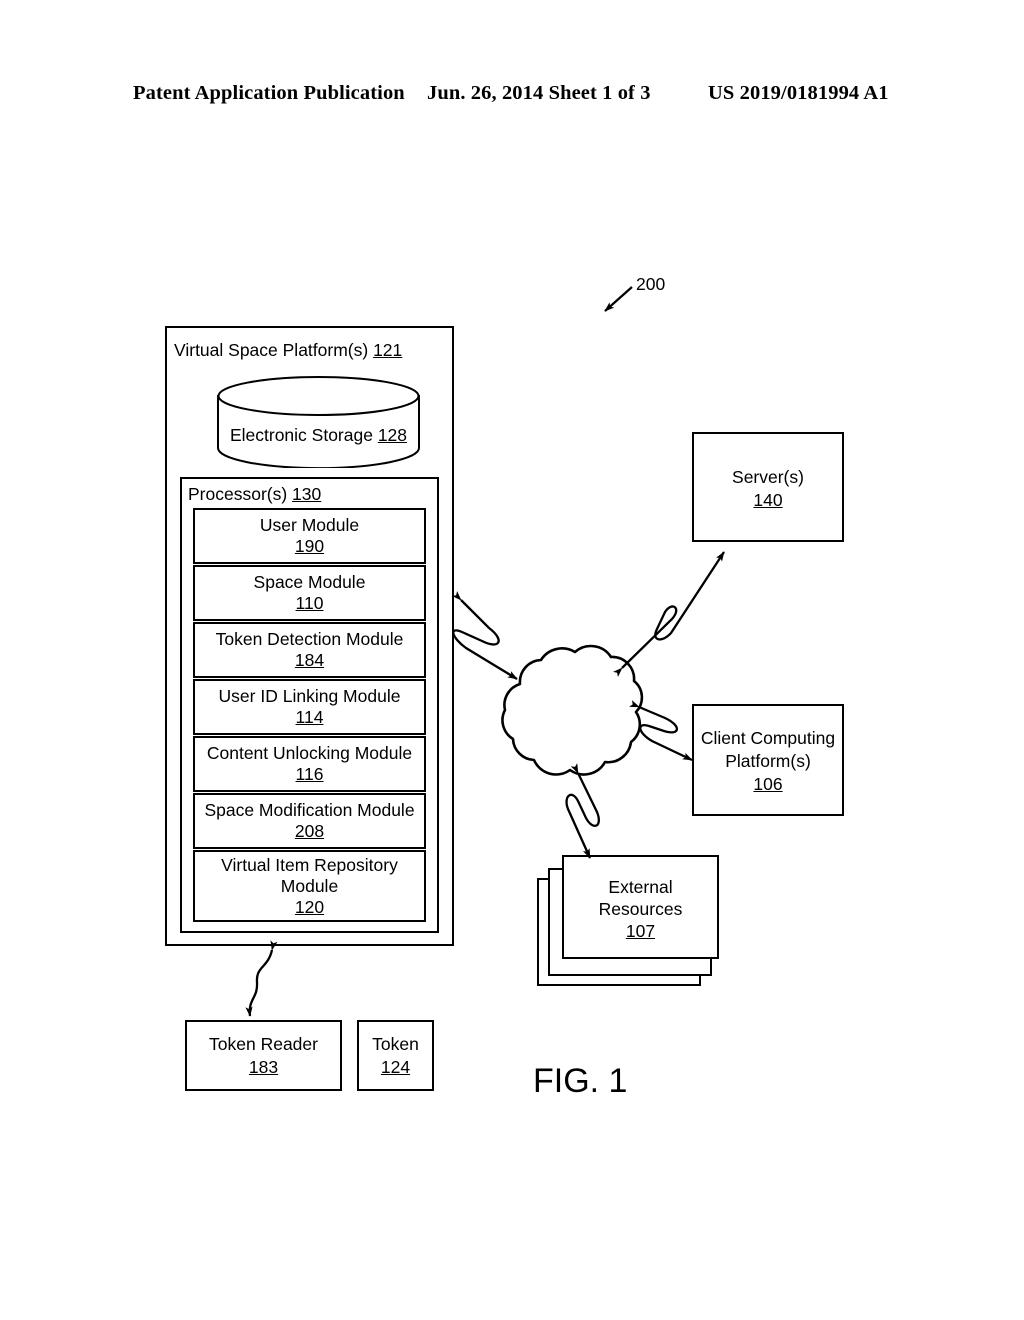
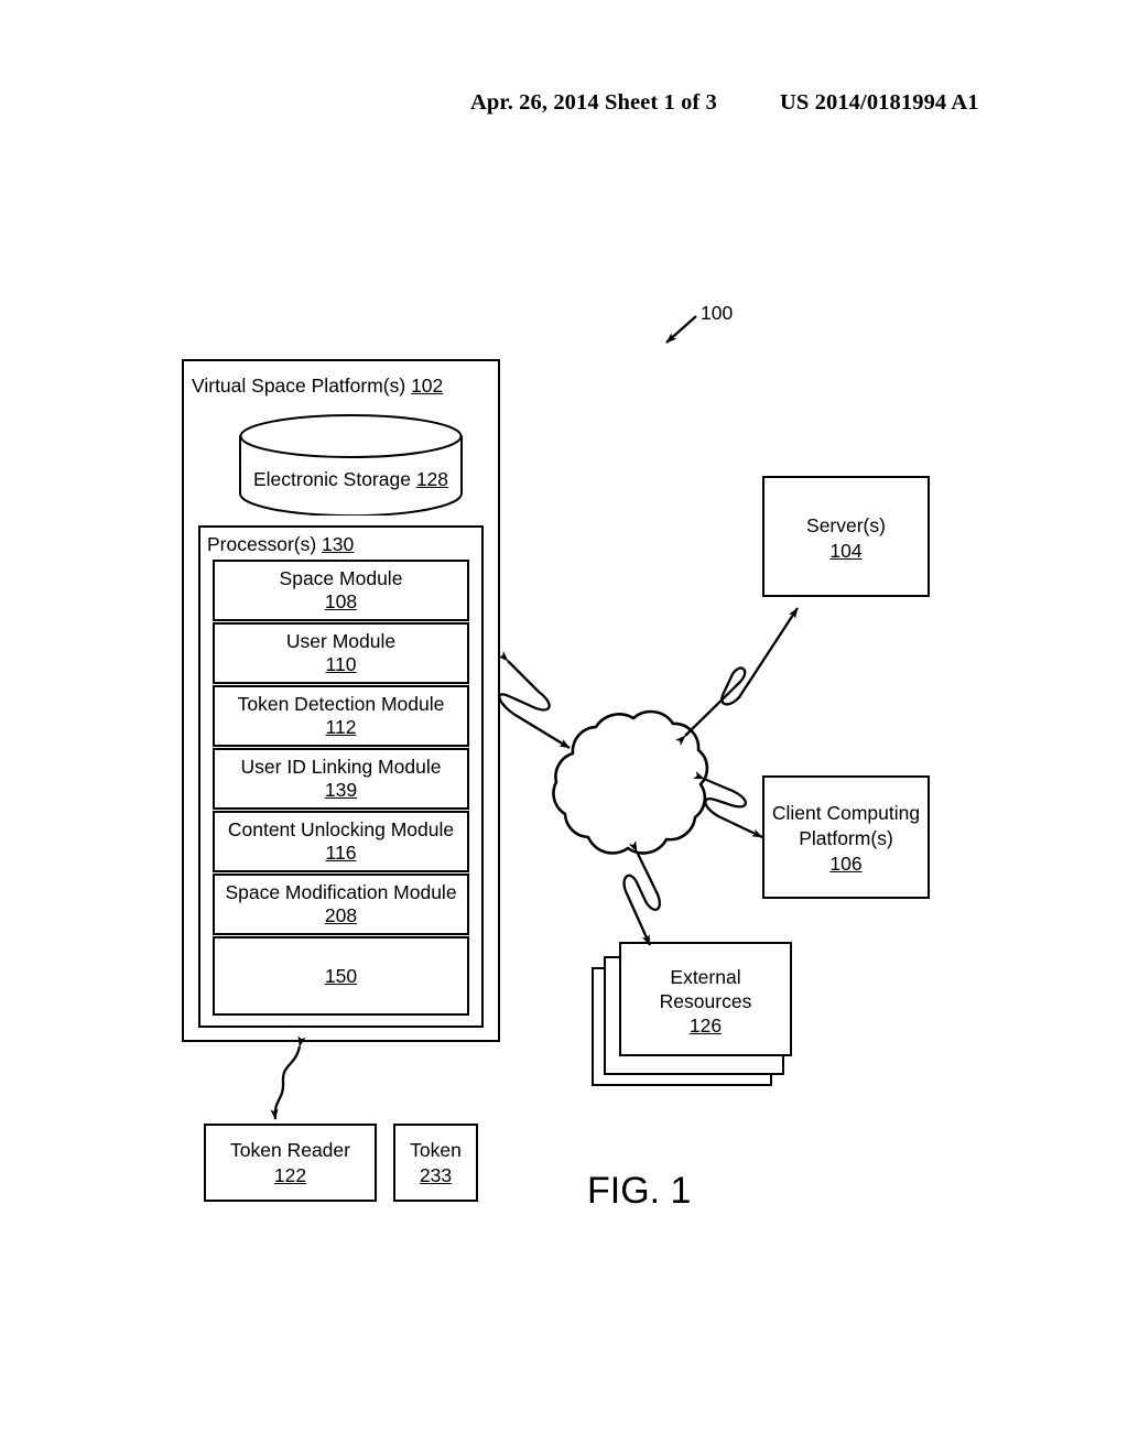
- Patent Application Publication
- Jun. 26, 2014 Sheet 1 of 3
+ Apr. 26, 2014 Sheet 1 of 3
- US 2019/0181994 A1
+ US 2014/0181994 A1
- 200
+ 100
- Virtual Space Platform(s) 121
+ Virtual Space Platform(s) 102
  Electronic Storage 128
  Processor(s) 130
- User Module
+ Space Module
- 190
+ 108
- Space Module
+ User Module
  110
  Token Detection Module
- 184
+ 112
  User ID Linking Module
- 114
+ 139
  Content Unlocking Module
  116
  Space Modification Module
  208
- Virtual Item Repository
- Module
- 120
+ 150
  Server(s)
- 140
+ 104
  Client Computing
  Platform(s)
  106
  External
  Resources
- 107
+ 126
  Token Reader
- 183
+ 122
  Token
- 124
+ 233
  FIG. 1
